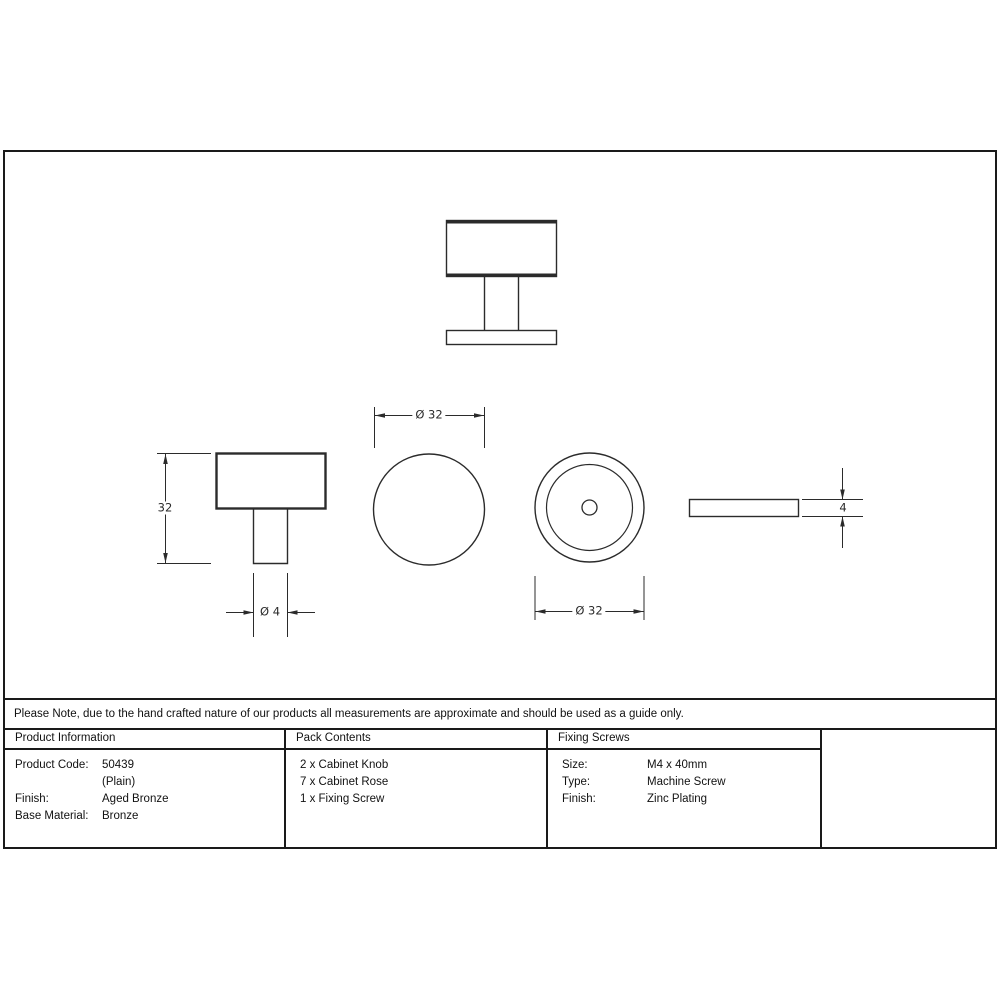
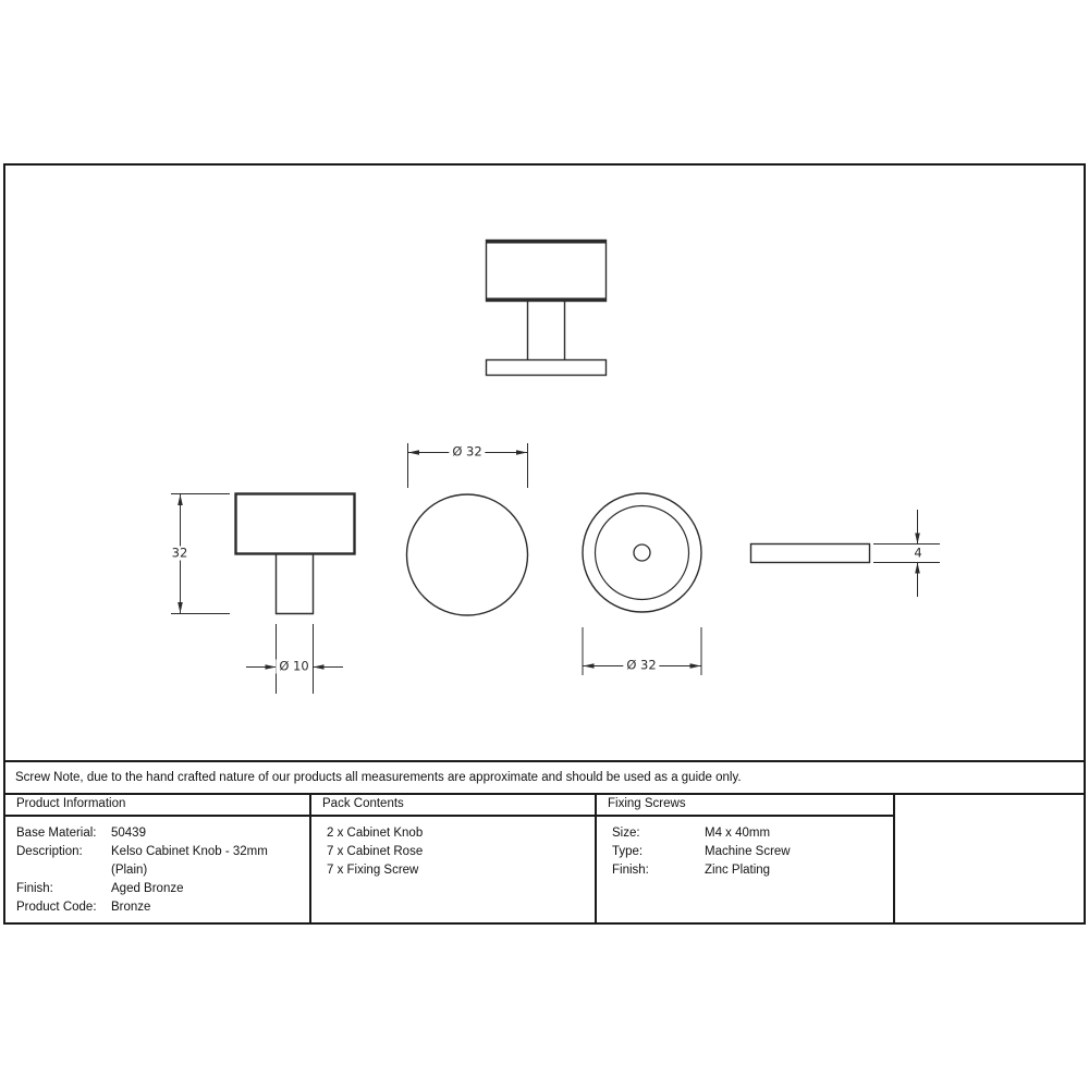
  32
- Ø 4
+ Ø 10
  Ø 32
  Ø 32
  4
- Please Note, due to the hand crafted nature of our products all measurements are approximate and should be used as a guide only.
+ Screw Note, due to the hand crafted nature of our products all measurements are approximate and should be used as a guide only.
  Product Information
  Pack Contents
  Fixing Screws
- Product Code:
+ Base Material:
  50439
+ Description:
+ Kelso Cabinet Knob - 32mm
  (Plain)
  Finish:
  Aged Bronze
- Base Material:
+ Product Code:
  Bronze
  2 x Cabinet Knob
  7 x Cabinet Rose
- 1 x Fixing Screw
+ 7 x Fixing Screw
  Size:
  M4 x 40mm
  Type:
  Machine Screw
  Finish:
  Zinc Plating
